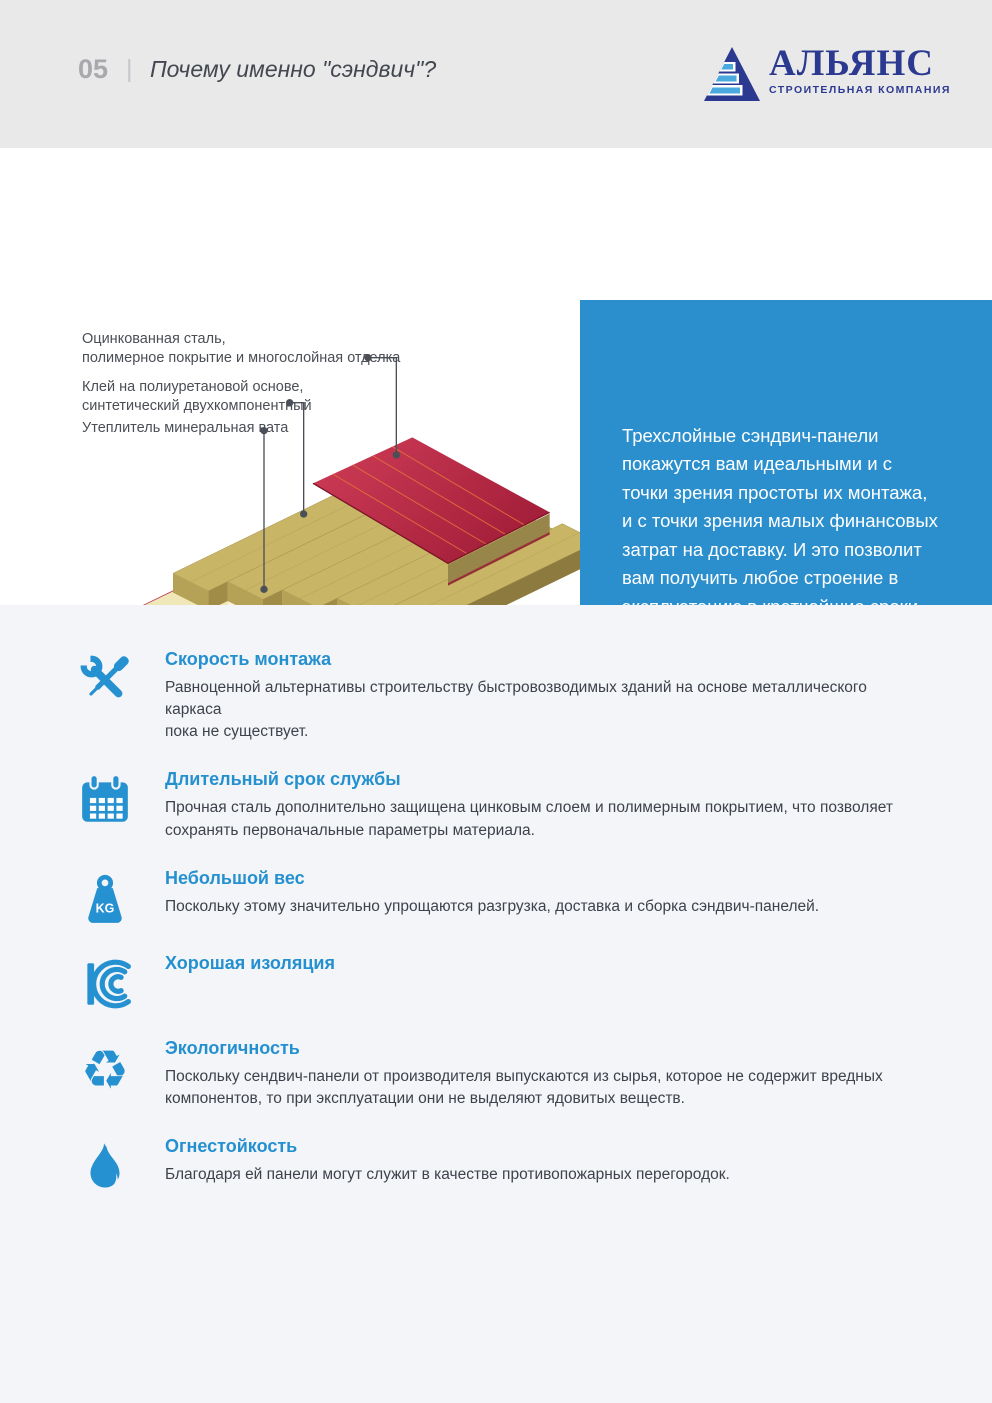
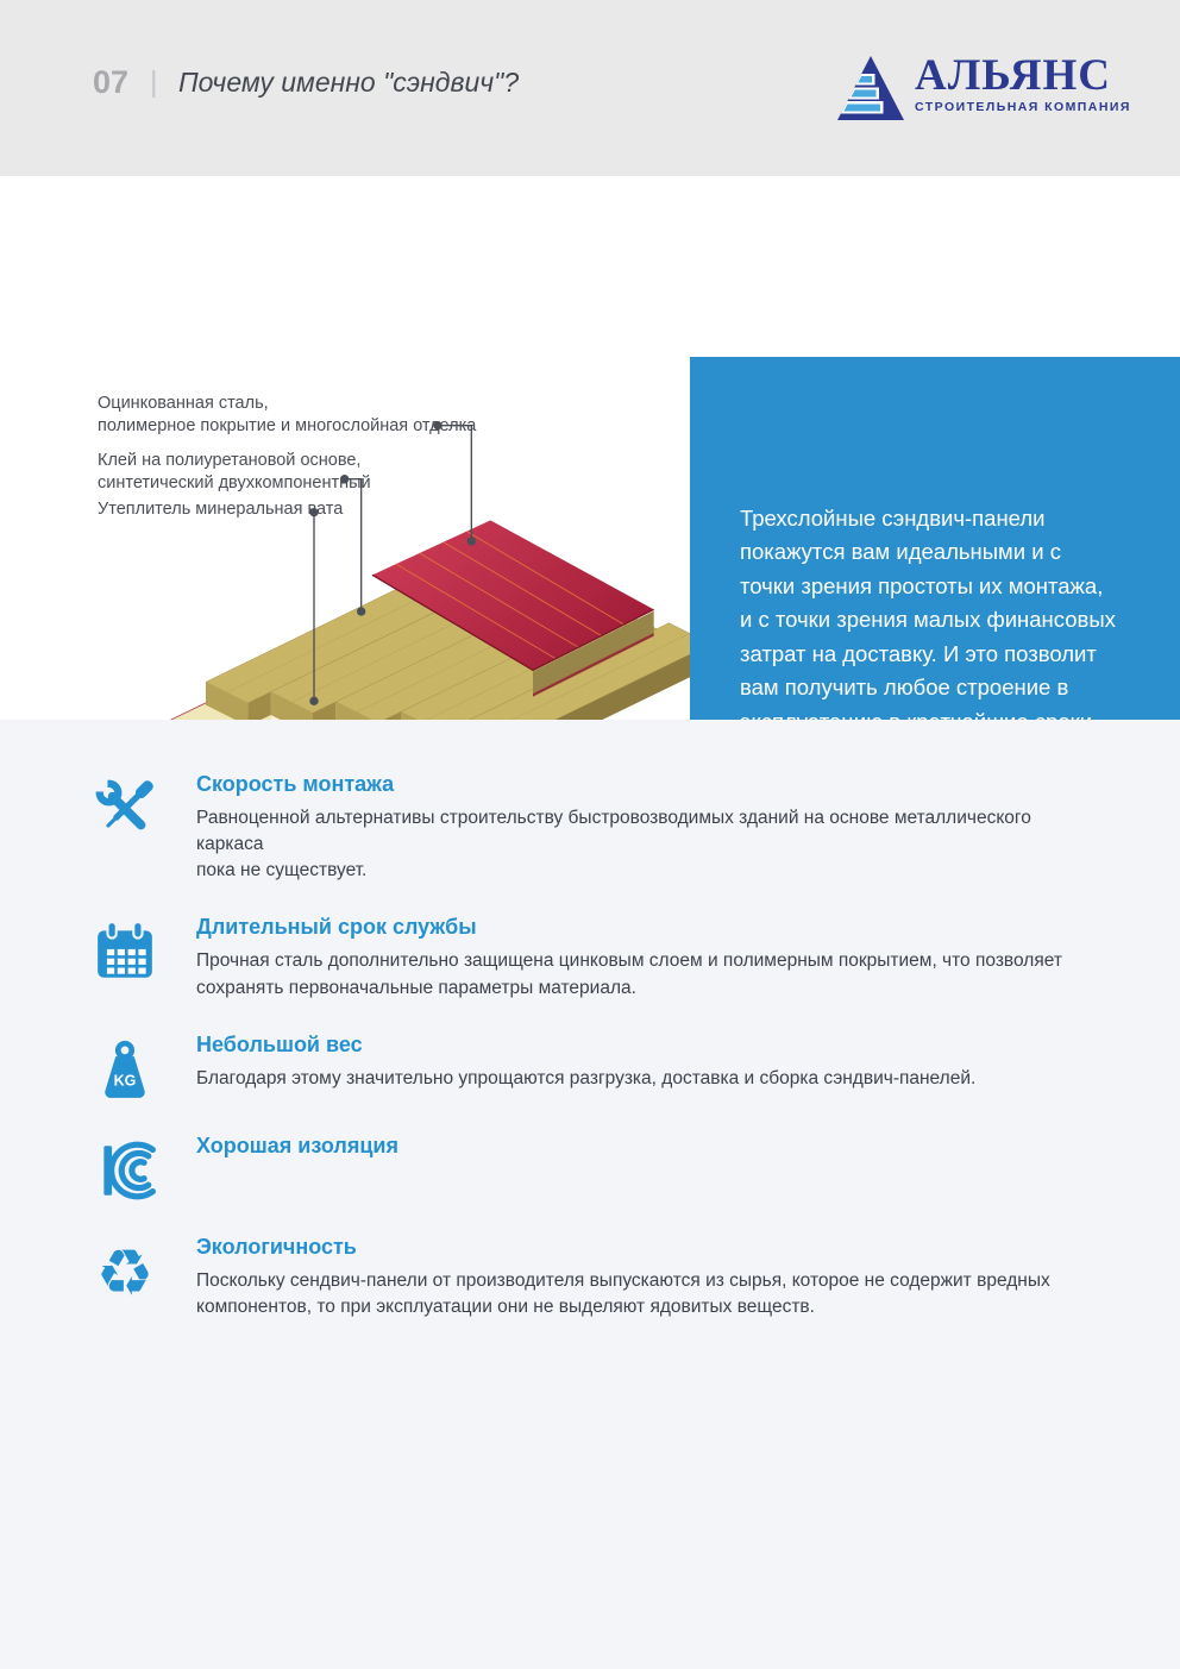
- 05
+ 07
  |
  Почему именно "сэндвич"?
  АЛЬЯНС
  СТРОИТЕЛЬНАЯ КОМПАНИЯ
  Оцинкованная сталь,
  полимерное покрытие и многослойная отделка
  Клей на полиуретановой основе,
  синтетический двухкомпонентный
  Утеплитель минеральная вата
  Трехслойные сэндвич-панели
  покажутся вам идеальными и с
  точки зрения простоты их монтажа,
  и с точки зрения малых финансовых
  затрат на доставку. И это позволит
  вам получить любое строение в
  Скорость монтажа
  Равноценной альтернативы строительству быстровозводимых зданий на основе металлического каркаса
  пока не существует.
  Длительный срок службы
  Прочная сталь дополнительно защищена цинковым слоем и полимерным покрытием, что позволяет
  сохранять первоначальные параметры материала.
  KG
  Небольшой вес
- Поскольку этому значительно упрощаются разгрузка, доставка и сборка сэндвич-панелей.
+ Благодаря этому значительно упрощаются разгрузка, доставка и сборка сэндвич-панелей.
  Хорошая изоляция
  ♻
  Экологичность
  Поскольку сендвич-панели от производителя выпускаются из сырья, которое не содержит вредных
  компонентов, то при эксплуатации они не выделяют ядовитых веществ.
- Огнестойкость
- Благодаря ей панели могут служит в качестве противопожарных перегородок.
